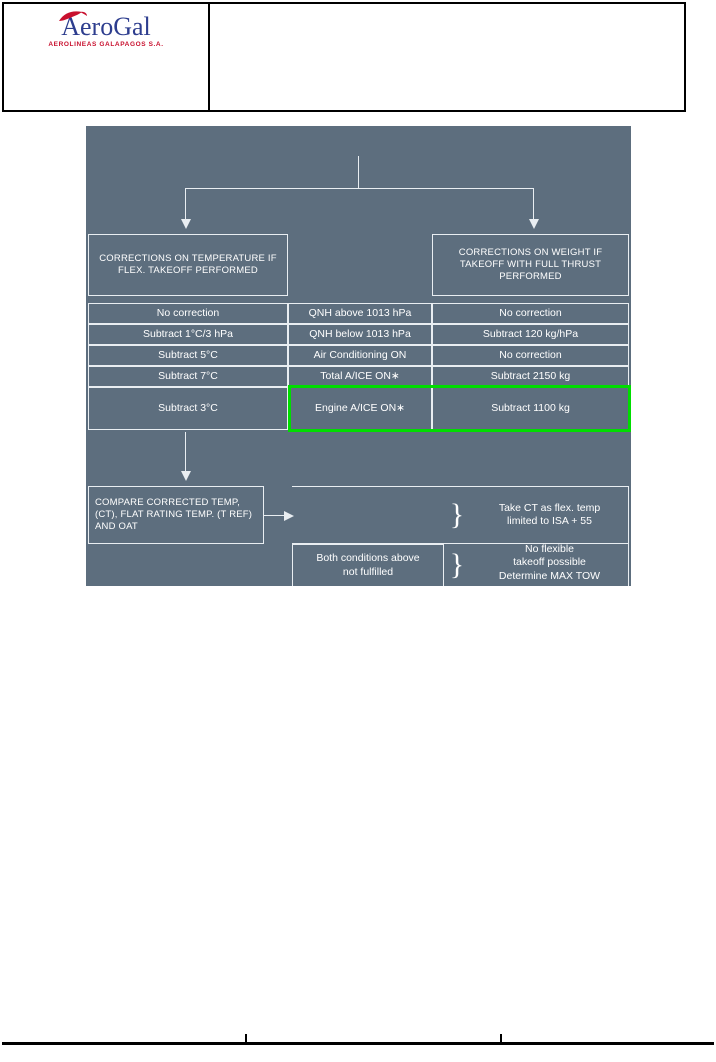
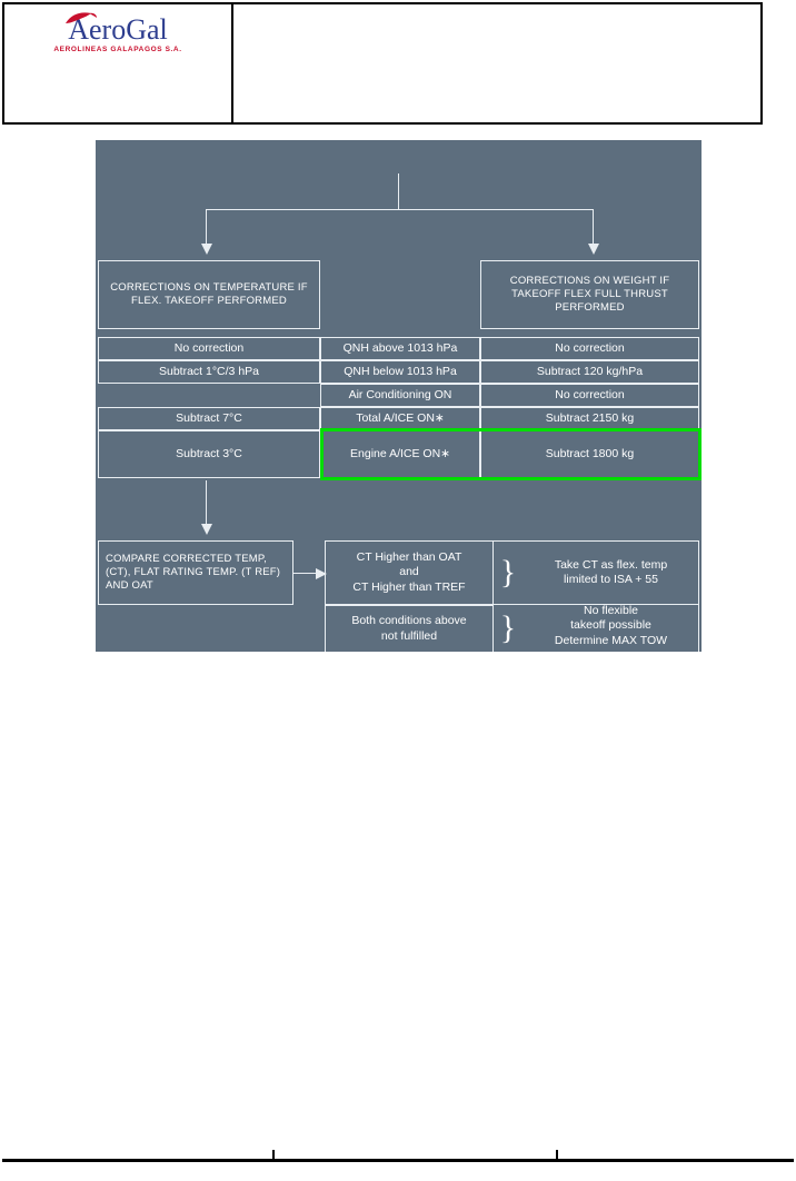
  AeroGal
  CORRECTIONS ON TEMPERATURE IF FLEX. TAKEOFF PERFORMED
- CORRECTIONS ON WEIGHT IF TAKEOFF WITH FULL THRUST PERFORMED
+ CORRECTIONS ON WEIGHT IF TAKEOFF FLEX FULL THRUST PERFORMED
  No correction
  QNH above 1013 hPa
  No correction
  Subtract 1°C/3 hPa
  QNH below 1013 hPa
  Subtract 120 kg/hPa
- Subtract 5°C
  Air Conditioning ON
  No correction
  Subtract 7°C
  Total A/ICE ON∗
  Subtract 2150 kg
  Subtract 3°C
  Engine A/ICE ON∗
- Subtract 1100 kg
+ Subtract 1800 kg
  COMPARE CORRECTED TEMP, (CT), FLAT RATING TEMP. (T REF) AND OAT
+ CT Higher than OAT
+ and
+ CT Higher than TREF
  }
  Take CT as flex. temp
  limited to ISA + 55
  Both conditions above
  not fulfilled
  }
  No flexible
  takeoff possible
  Determine MAX TOW
